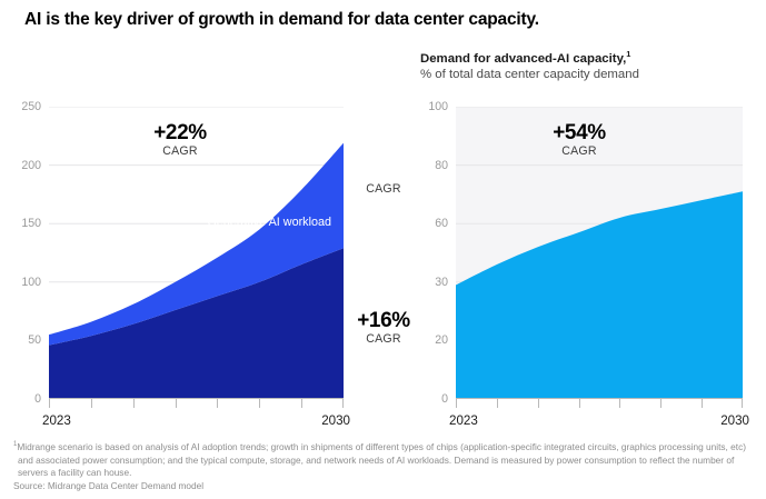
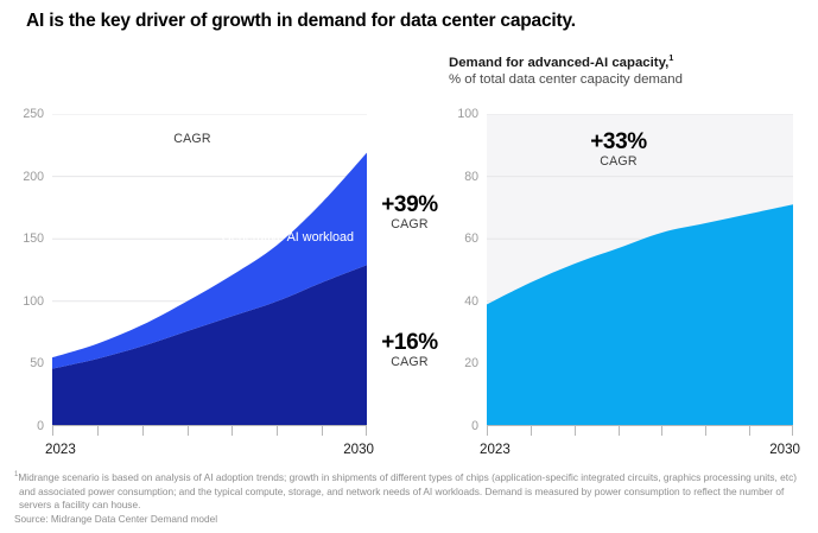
  AI is the key driver of growth in demand for data center capacity.
  Demand for advanced-AI capacity,1
  % of total data center capacity demand
  0
  50
  100
  150
  200
  250
  2023
  2030
  0
  20
- 30
+ 40
  60
  80
  100
  2023
  2030
- +22%
  CAGR
+ +39%
  CAGR
  +16%
  CAGR
- +54%
+ +33%
  CAGR
  Generative AI workload
  Midrange scenario is based on analysis of AI adoption trends; growth in shipments of different types of chips (application-specific integrated circuits, graphics processing units, etc) and associated power consumption; and the typical compute, storage, and network needs of AI workloads. Demand is measured by power consumption to reflect the number of servers a facility can house.
  Source: Midrange Data Center Demand model
